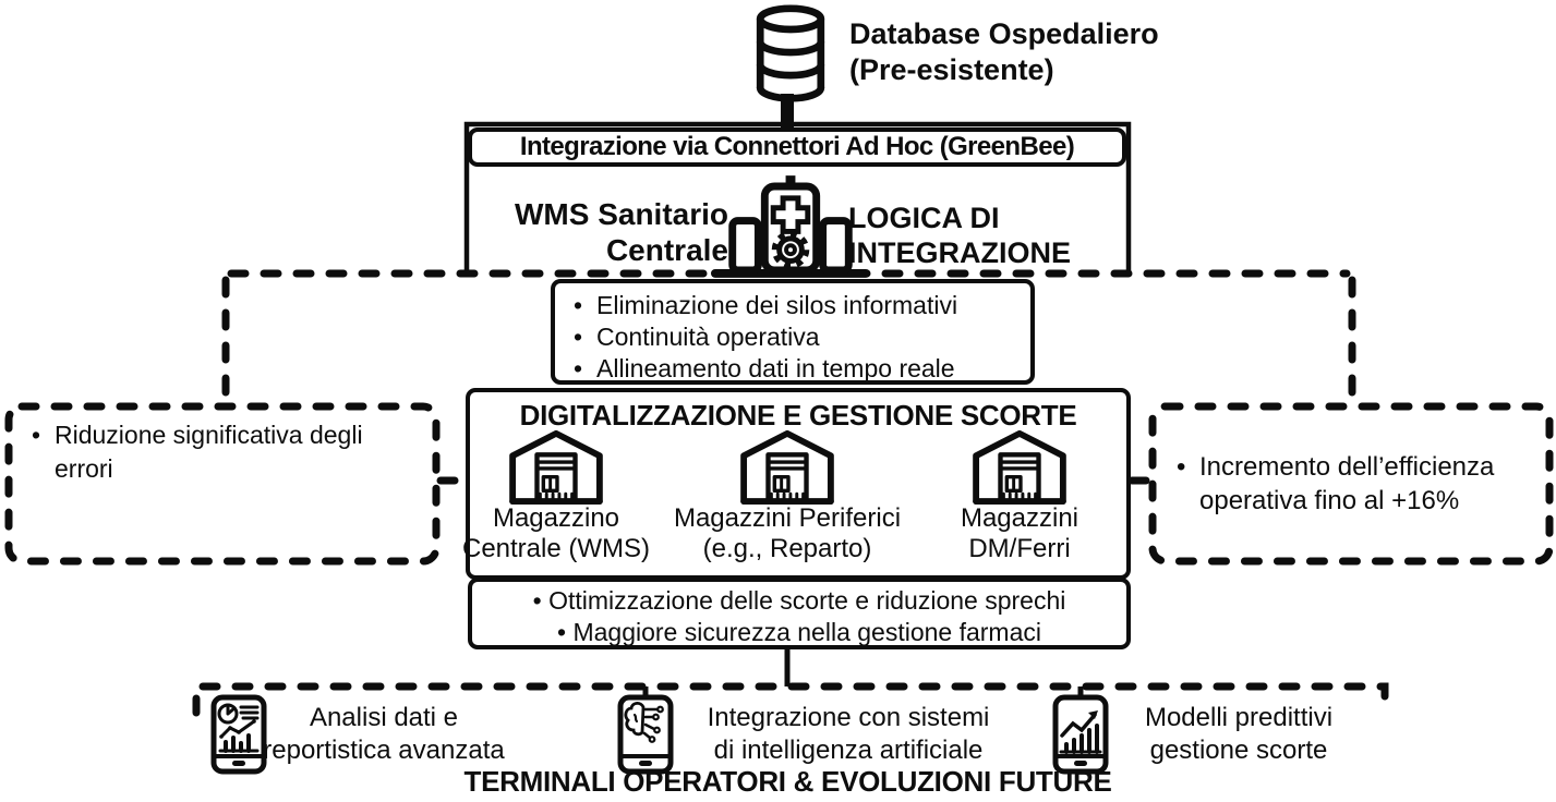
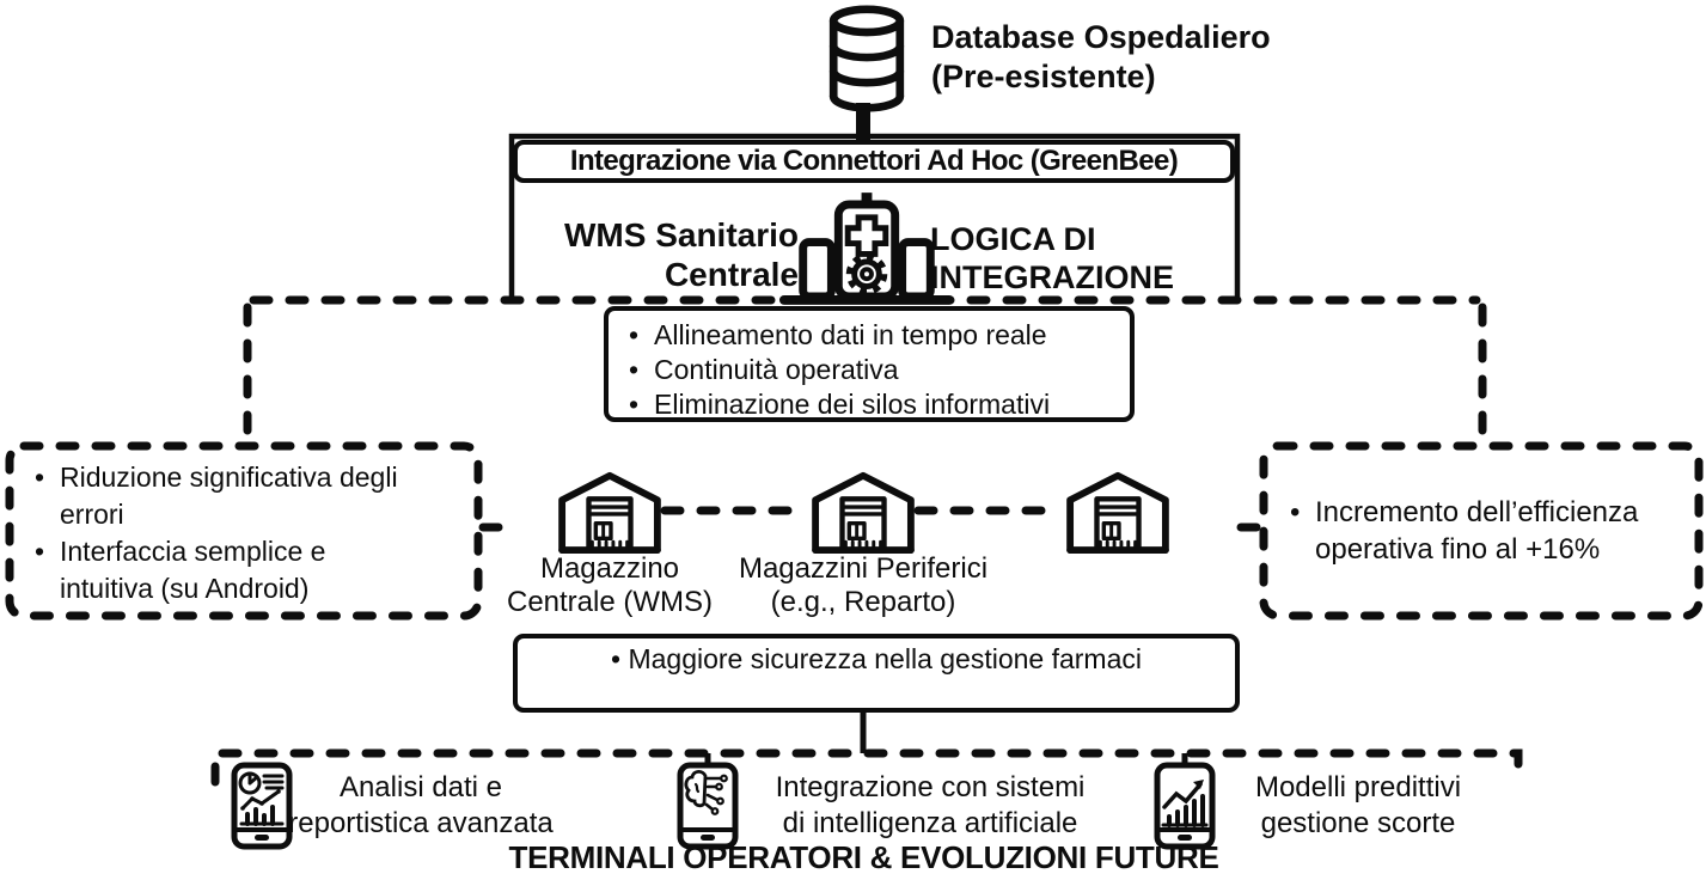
  Database Ospedaliero
  (Pre-esistente)
  Integrazione via Connettori Ad Hoc (GreenBee)
  WMS Sanitario
  Centrale
  LOGICA DI
  INTEGRAZIONE
- Eliminazione dei silos informativi
+ Allineamento dati in tempo reale
  Continuità operativa
- Allineamento dati in tempo reale
+ Eliminazione dei silos informativi
  Riduzione significativa degli
  errori
+ Interfaccia semplice e
+ intuitiva (su Android)
  Incremento dell’efficienza
  operativa fino al +16%
- DIGITALIZZAZIONE E GESTIONE SCORTE
  Magazzino
  Centrale (WMS)
  Magazzini Periferici
  (e.g., Reparto)
- Magazzini
- DM/Ferri
- Ottimizzazione delle scorte e riduzione sprechi
  Maggiore sicurezza nella gestione farmaci
  Analisi dati e
  reportistica avanzata
  Integrazione con sistemi
  di intelligenza artificiale
  Modelli predittivi
  gestione scorte
  TERMINALI OPERATORI & EVOLUZIONI FUTURE
